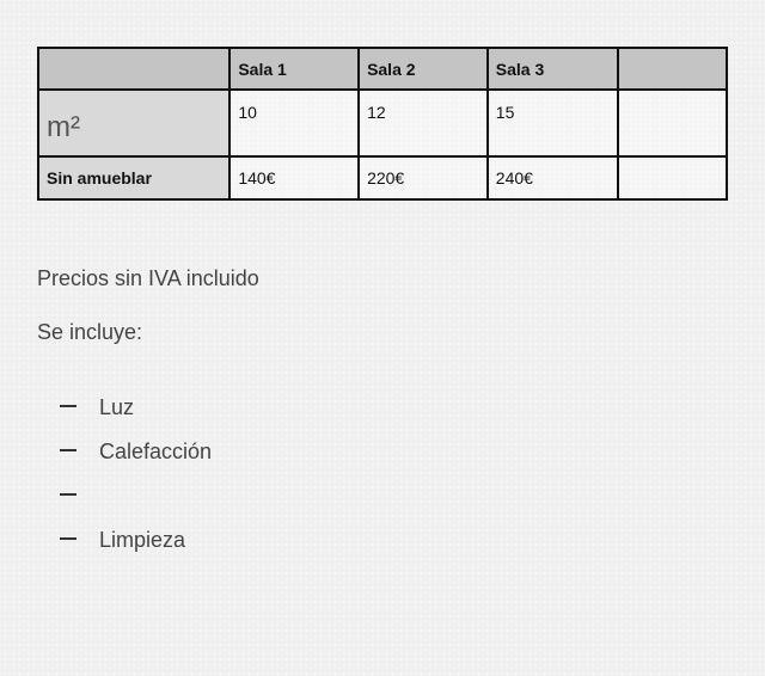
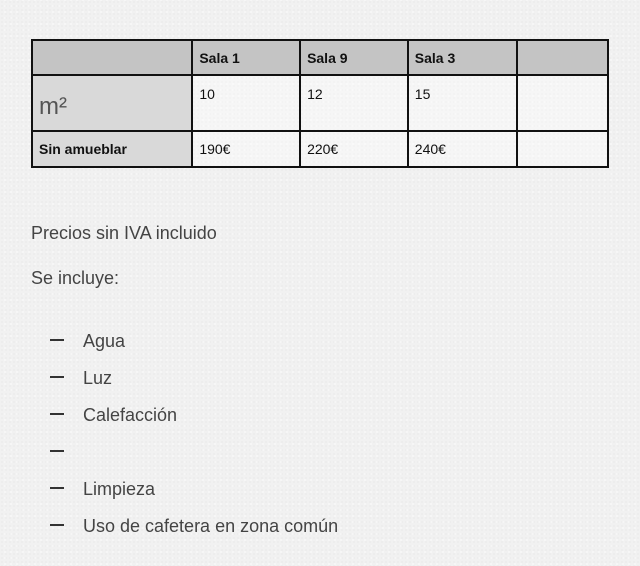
- 	Sala 1	Sala 2	Sala 3
+ 	Sala 1	Sala 9	Sala 3
  m²	10	12	15
- Sin amueblar	140€	220€	240€
+ Sin amueblar	190€	220€	240€
  Precios sin IVA incluido
  Se incluye:
+ Agua
  Luz
  Calefacción
  Limpieza
+ Uso de cafetera en zona común
